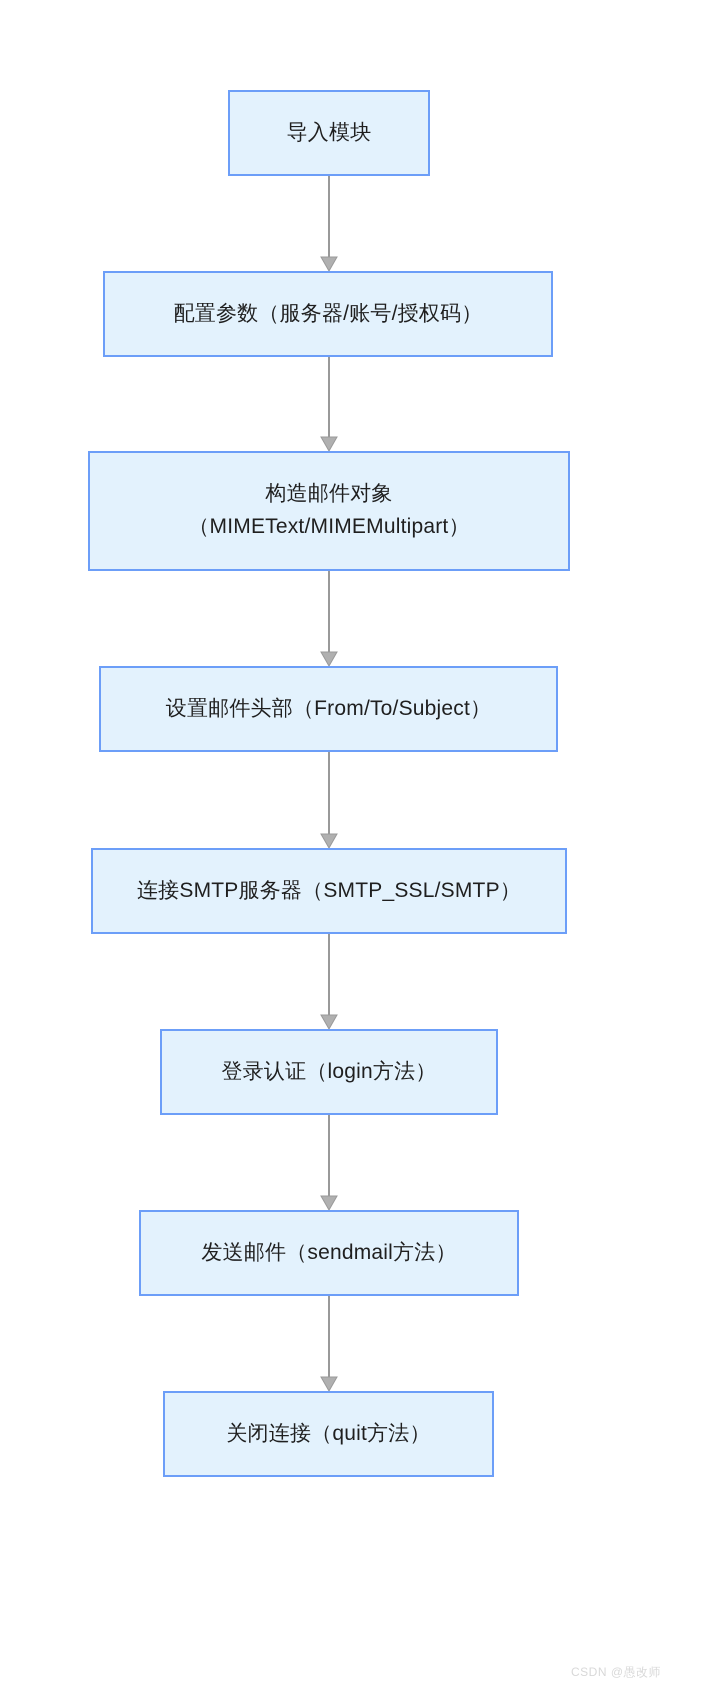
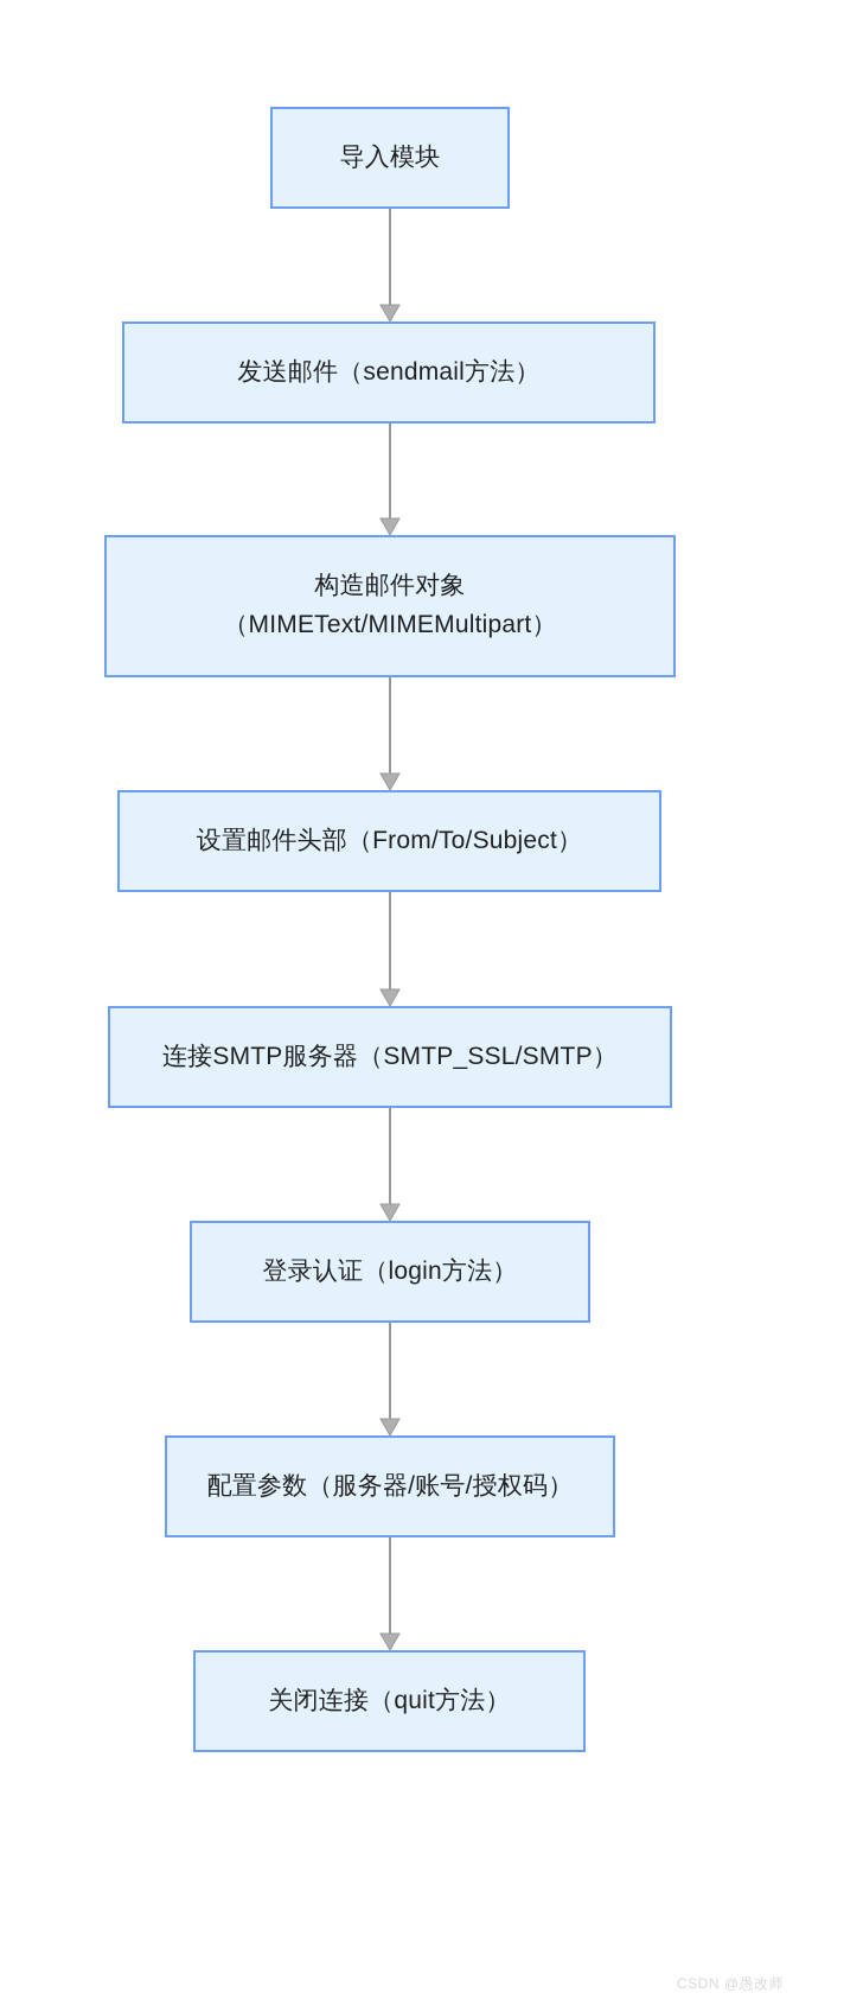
  导入模块
- 配置参数（服务器/账号/授权码）
+ 发送邮件（sendmail方法）
  构造邮件对象
  （MIMEText/MIMEMultipart）
  设置邮件头部（From/To/Subject）
  连接SMTP服务器（SMTP_SSL/SMTP）
  登录认证（login方法）
- 发送邮件（sendmail方法）
+ 配置参数（服务器/账号/授权码）
  关闭连接（quit方法）
  CSDN @愚改师
